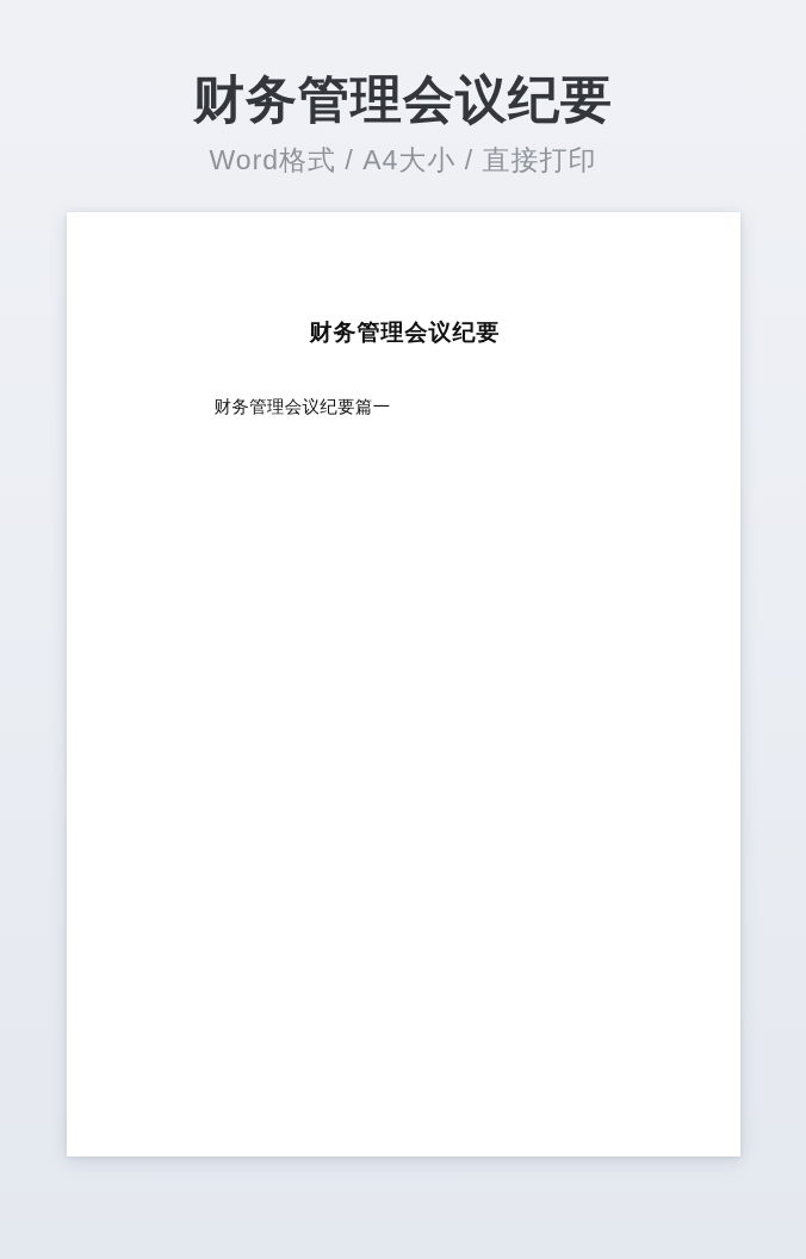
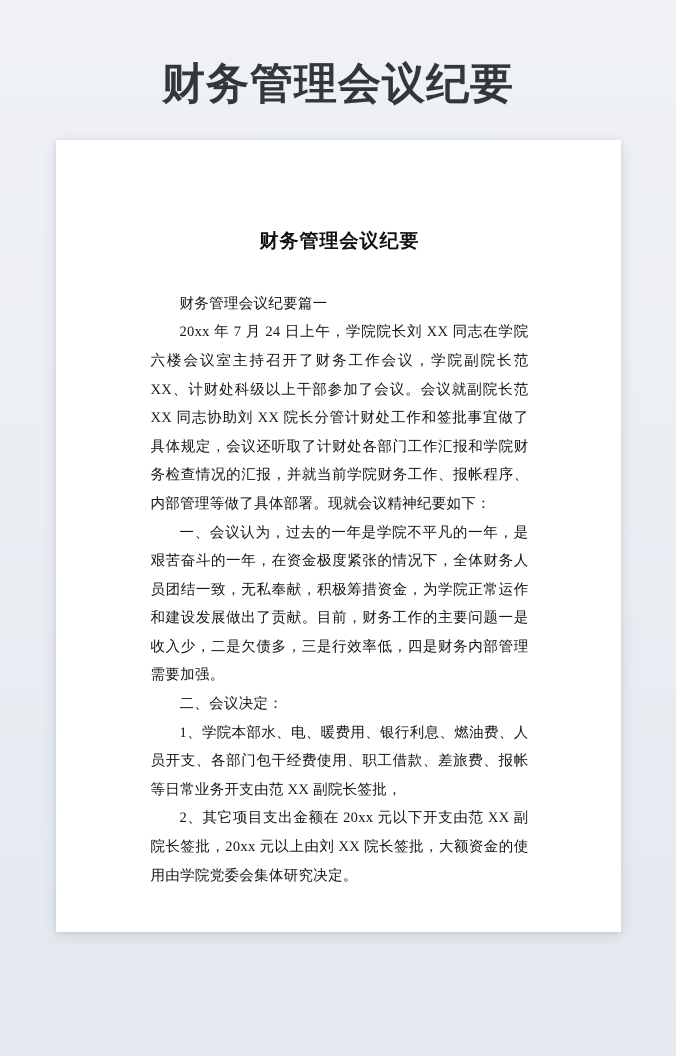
  财务管理会议纪要
- Word格式 / A4大小 / 直接打印
  财务管理会议纪要
  财务管理会议纪要篇一
+ 20xx 年 7 月 24 日上午，学院院长刘 XX 同志在学院六楼会议室主持召开了财务工作会议，学院副院长范 XX、计财处科级以上干部参加了会议。会议就副院长范 XX 同志协助刘 XX 院长分管计财处工作和签批事宜做了具体规定，会议还听取了计财处各部门工作汇报和学院财务检查情况的汇报，并就当前学院财务工作、报帐程序、内部管理等做了具体部署。现就会议精神纪要如下：
+ 一、会议认为，过去的一年是学院不平凡的一年，是艰苦奋斗的一年，在资金极度紧张的情况下，全体财务人员团结一致，无私奉献，积极筹措资金，为学院正常运作和建设发展做出了贡献。目前，财务工作的主要问题一是收入少，二是欠债多，三是行效率低，四是财务内部管理需要加强。
+ 二、会议决定：
+ 1、学院本部水、电、暖费用、银行利息、燃油费、人员开支、各部门包干经费使用、职工借款、差旅费、报帐等日常业务开支由范 XX 副院长签批，
+ 2、其它项目支出金额在 20xx 元以下开支由范 XX 副院长签批，20xx 元以上由刘 XX 院长签批，大额资金的使用由学院党委会集体研究决定。
